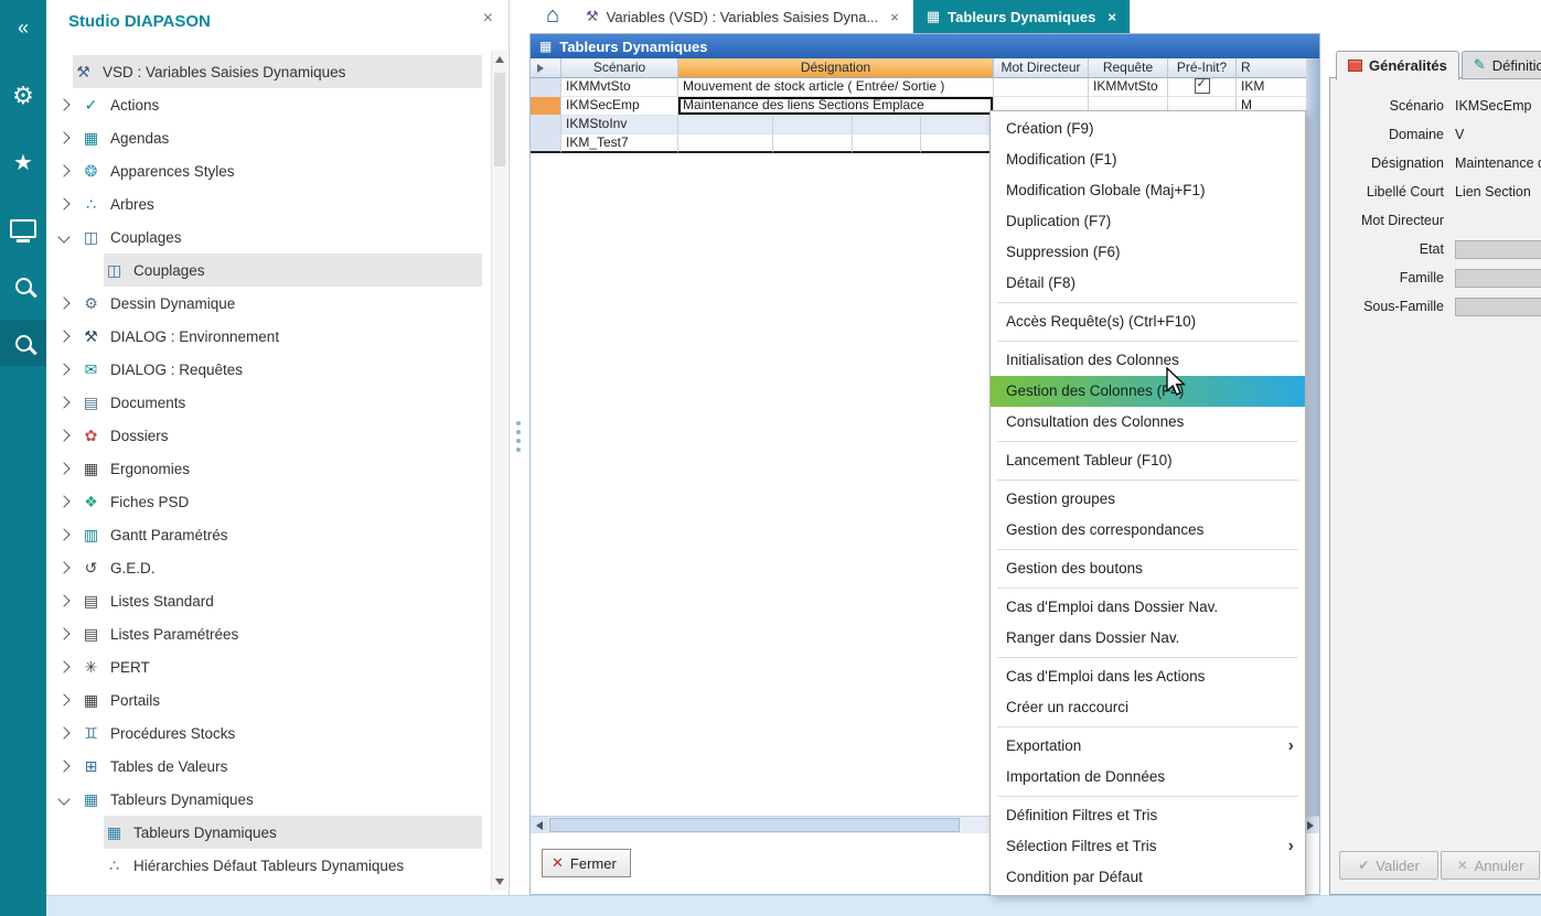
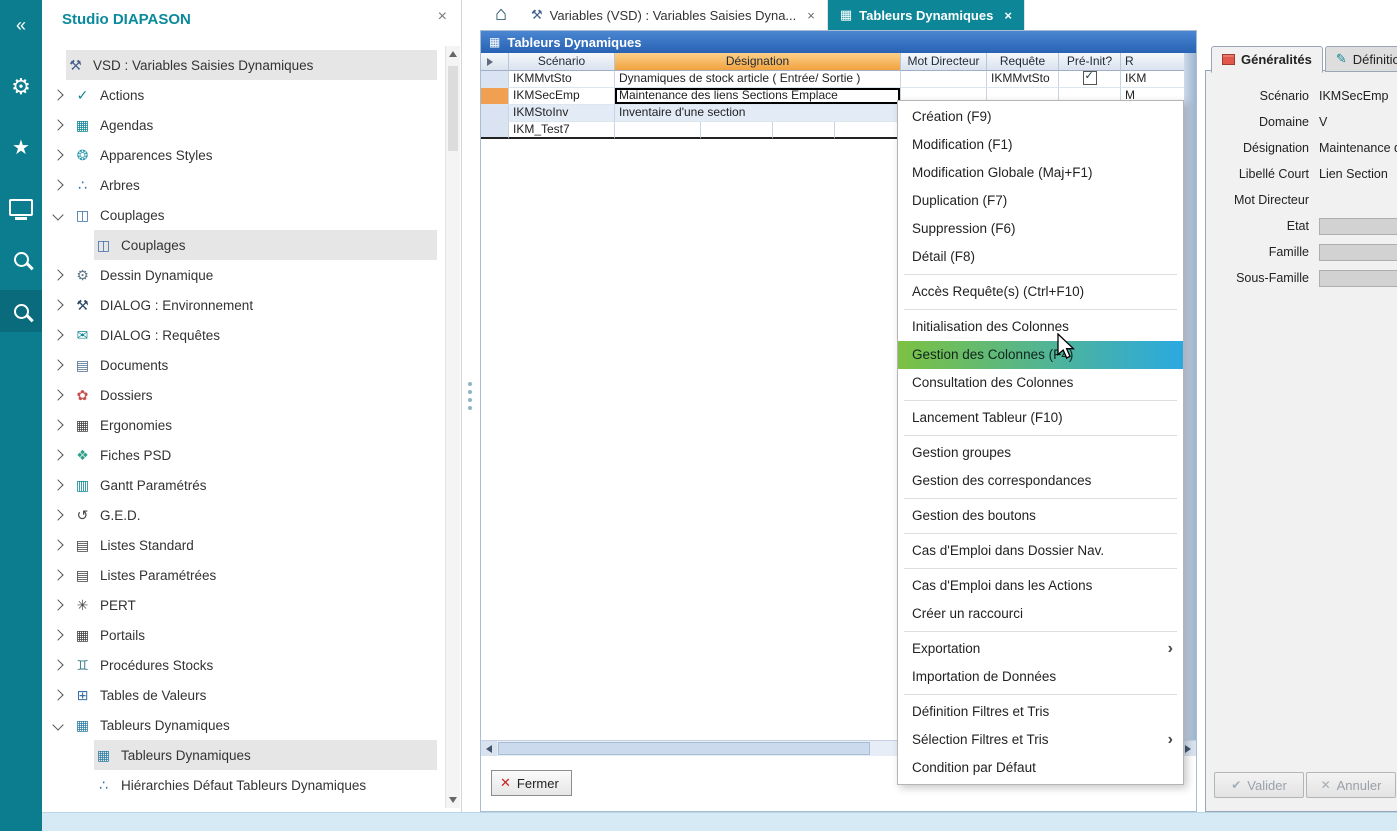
  «
  ⚙
  ★
  Studio DIAPASON
  ×
  ⚒
  VSD : Variables Saisies Dynamiques
  ✓
  Actions
  ▦
  Agendas
  ❂
  Apparences Styles
  ∴
  Arbres
  ◫
  Couplages
  ◫
  Couplages
  ⚙
  Dessin Dynamique
  ⚒
  DIALOG : Environnement
  ✉
  DIALOG : Requêtes
  ▤
  Documents
  ✿
  Dossiers
  ▦
  Ergonomies
  ❖
  Fiches PSD
  ▥
  Gantt Paramétrés
  ↺
  G.E.D.
  ▤
  Listes Standard
  ▤
  Listes Paramétrées
  ✳
  PERT
  ▦
  Portails
  ♊
  Procédures Stocks
  ⊞
  Tables de Valeurs
  ▦
  Tableurs Dynamiques
  ▦
  Tableurs Dynamiques
  ∴
  Hiérarchies Défaut Tableurs Dynamiques
  ⌂
  ⚒
  Variables (VSD) : Variables Saisies Dyna...
  ×
  ▦
  Tableurs Dynamiques
  ×
  ▦
  Tableurs Dynamiques
  Scénario
  Désignation
  Mot Directeur
  Requête
  Pré-Init?
  R
  IKMMvtSto
- Mouvement de stock article ( Entrée/ Sortie )
+ Dynamiques de stock article ( Entrée/ Sortie )
  IKMMvtSto
  IKM
  IKMSecEmp
  Maintenance des liens Sections Emplace
  M
  IKMStoInv
+ Inventaire d'une section
  IKM_Test7
  ✕
  Fermer
  Généralités
  ✎
  Définitio
  Scénario
  IKMSecEmp
  Domaine
  V
  Désignation
  Libellé Court
  Lien Section
  Mot Directeur
  Etat
  Famille
  Sous-Famille
  ✔
  Valider
  ✕
  Annuler
  Création (F9)
  Modification (F1)
  Modification Globale (Maj+F1)
  Duplication (F7)
  Suppression (F6)
  Détail (F8)
  Accès Requête(s) (Ctrl+F10)
  Initialisation des Colonnes
  Gestion des Colonnes (F)
  Consultation des Colonnes
  Lancement Tableur (F10)
  Gestion groupes
  Gestion des correspondances
  Gestion des boutons
  Cas d'Emploi dans Dossier Nav.
- Ranger dans Dossier Nav.
  Cas d'Emploi dans les Actions
  Créer un raccourci
  Exportation
  ›
  Importation de Données
  Définition Filtres et Tris
  Sélection Filtres et Tris
  ›
  Condition par Défaut
